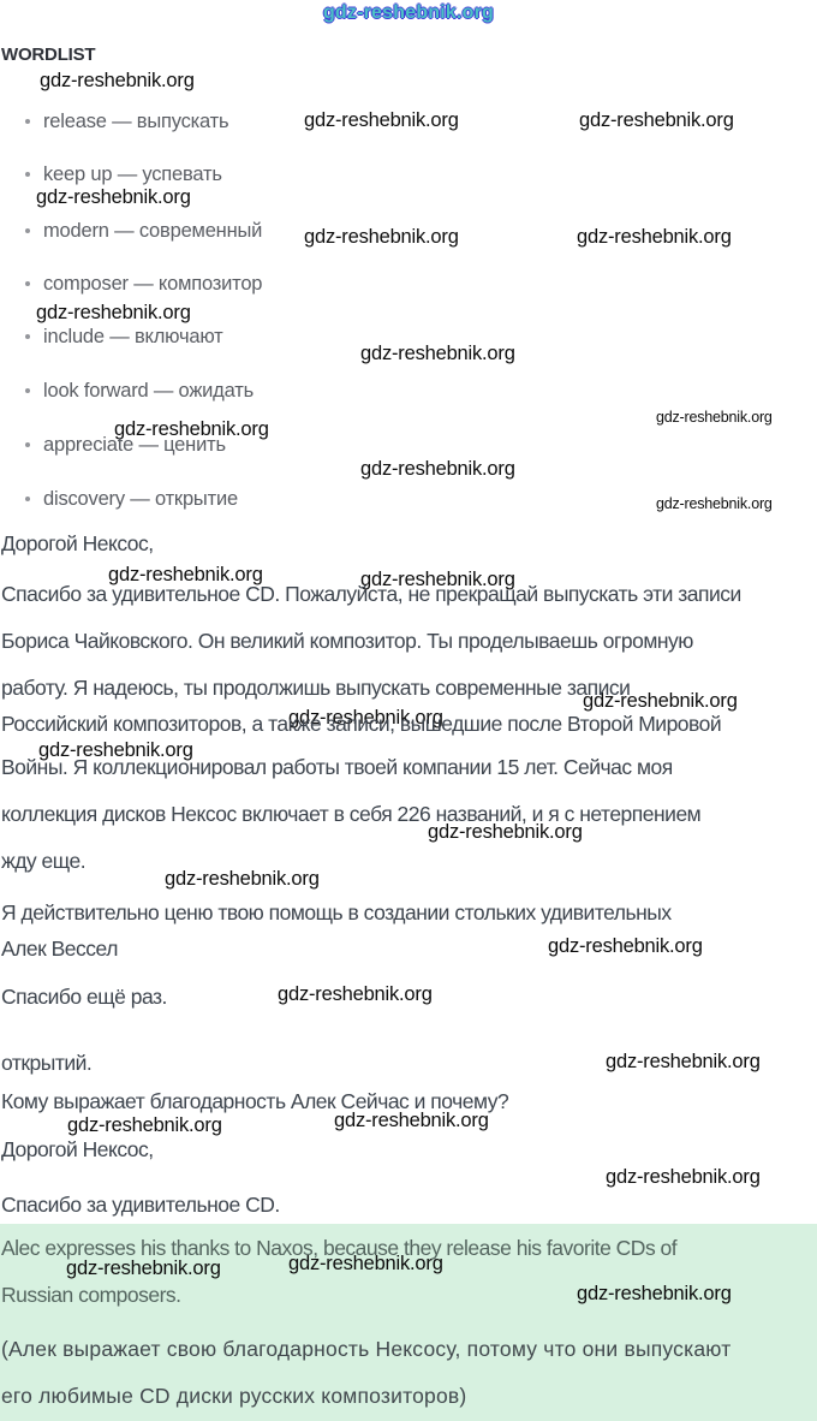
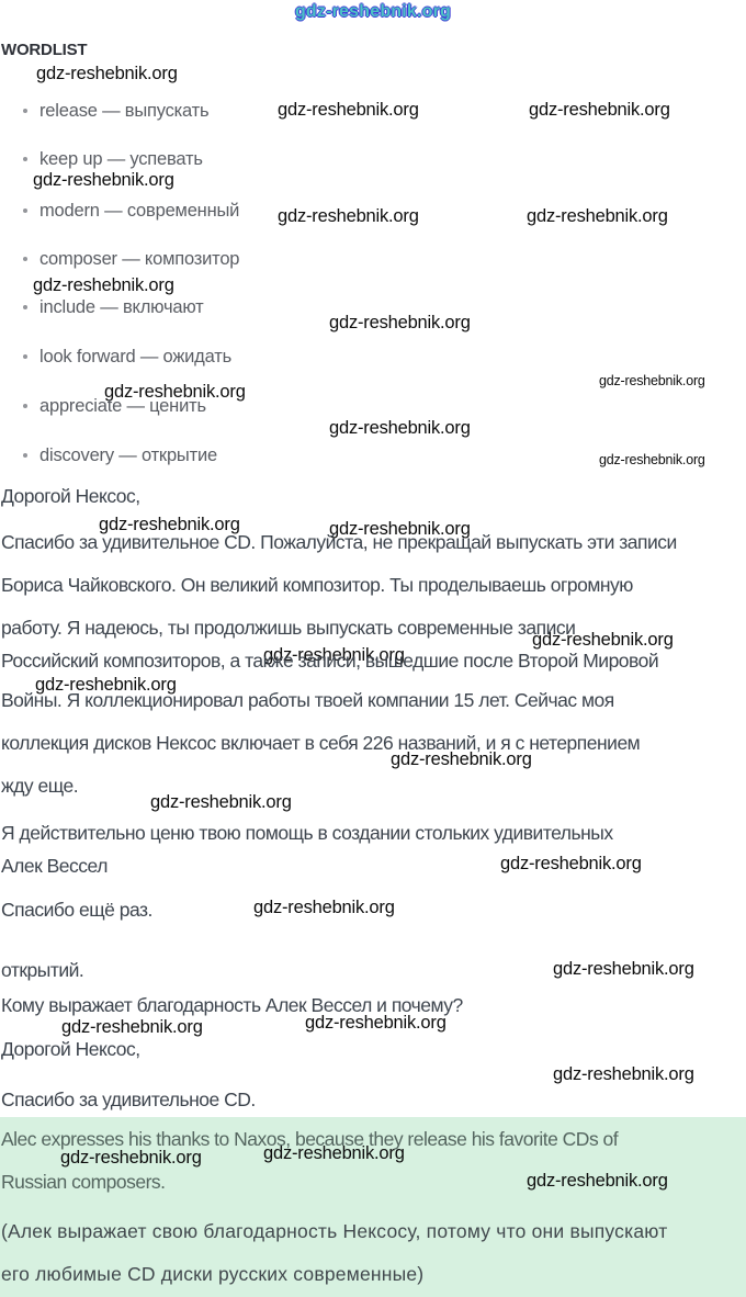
  gdz-reshebnik.org
  WORDLIST
  gdz-reshebnik.org
  gdz-reshebnik.org
  gdz-reshebnik.org
  gdz-reshebnik.org
  gdz-reshebnik.org
  gdz-reshebnik.org
  gdz-reshebnik.org
  gdz-reshebnik.org
  gdz-reshebnik.org
  gdz-reshebnik.org
  gdz-reshebnik.org
  gdz-reshebnik.org
  gdz-reshebnik.org
  gdz-reshebnik.org
  gdz-reshebnik.org
  gdz-reshebnik.org
  gdz-reshebnik.org
  gdz-reshebnik.org
  gdz-reshebnik.org
  gdz-reshebnik.org
  gdz-reshebnik.org
  gdz-reshebnik.org
  gdz-reshebnik.org
  gdz-reshebnik.org
  gdz-reshebnik.org
  gdz-reshebnik.org
  gdz-reshebnik.org
  gdz-reshebnik.org
  release — выпускать
  keep up — успевать
  modern — современный
  composer — композитор
  include — включают
  look forward — ожидать
  appreciate — ценить
  discovery — открытие
  Дорогой Нексос,
  Спасибо за удивительное CD. Пожалуйста, не прекращай выпускать эти записи
  Бориса Чайковского. Он великий композитор. Ты проделываешь огромную
  работу. Я надеюсь, ты продолжишь выпускать современные записи
  Российский композиторов, а также записи, вышедшие после Второй Мировой
  Войны. Я коллекционировал работы твоей компании 15 лет. Сейчас моя
  коллекция дисков Нексос включает в себя 226 названий, и я с нетерпением
  жду еще.
  Я действительно ценю твою помощь в создании стольких удивительных
  Алек Вессел
  Спасибо ещё раз.
  открытий.
- Кому выражает благодарность Алек Сейчас и почему?
+ Кому выражает благодарность Алек Вессел и почему?
  Дорогой Нексос,
  Спасибо за удивительное CD.
  Alec expresses his thanks to Naxos, because they release his favorite CDs of
  Russian composers.
  (Алек выражает свою благодарность Нексосу, потому что они выпускают
- его любимые CD диски русских композиторов)
+ его любимые CD диски русских современные)
